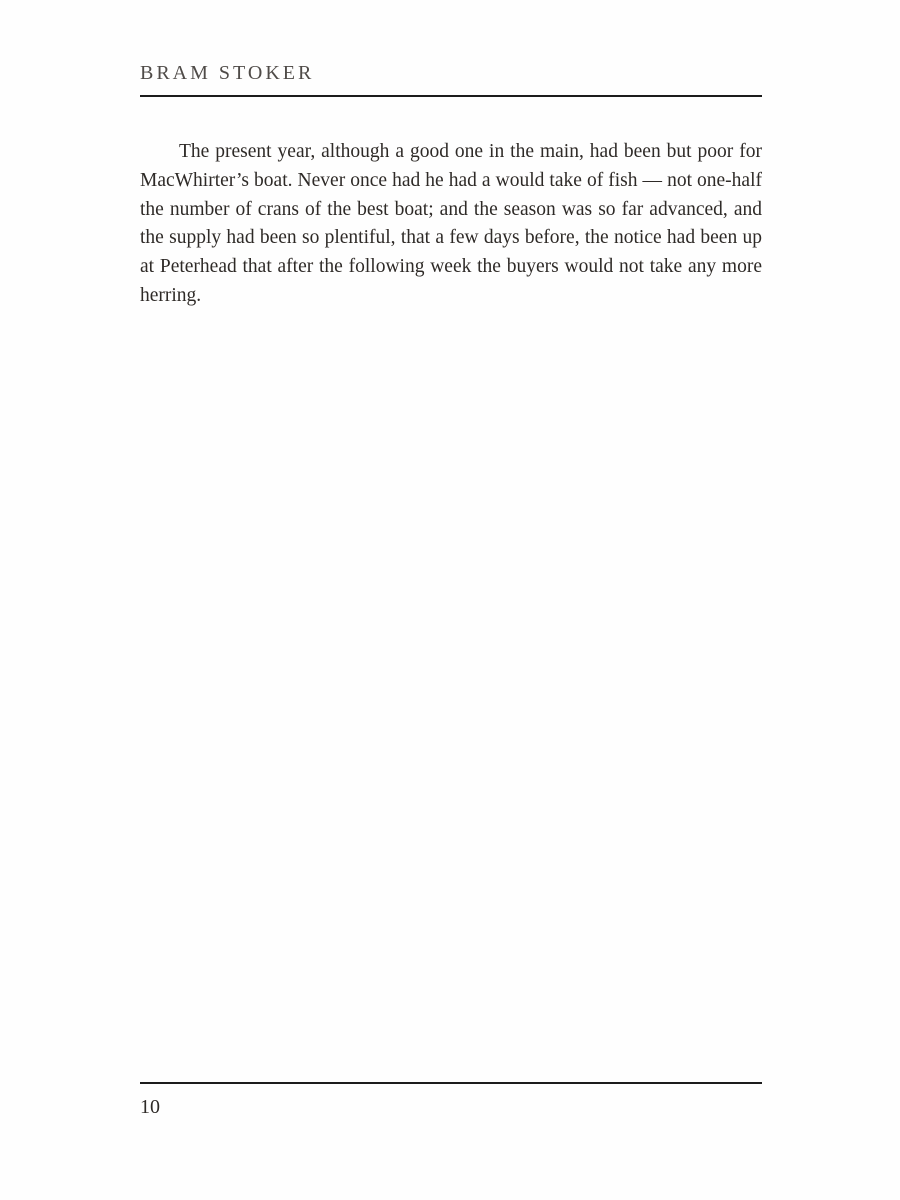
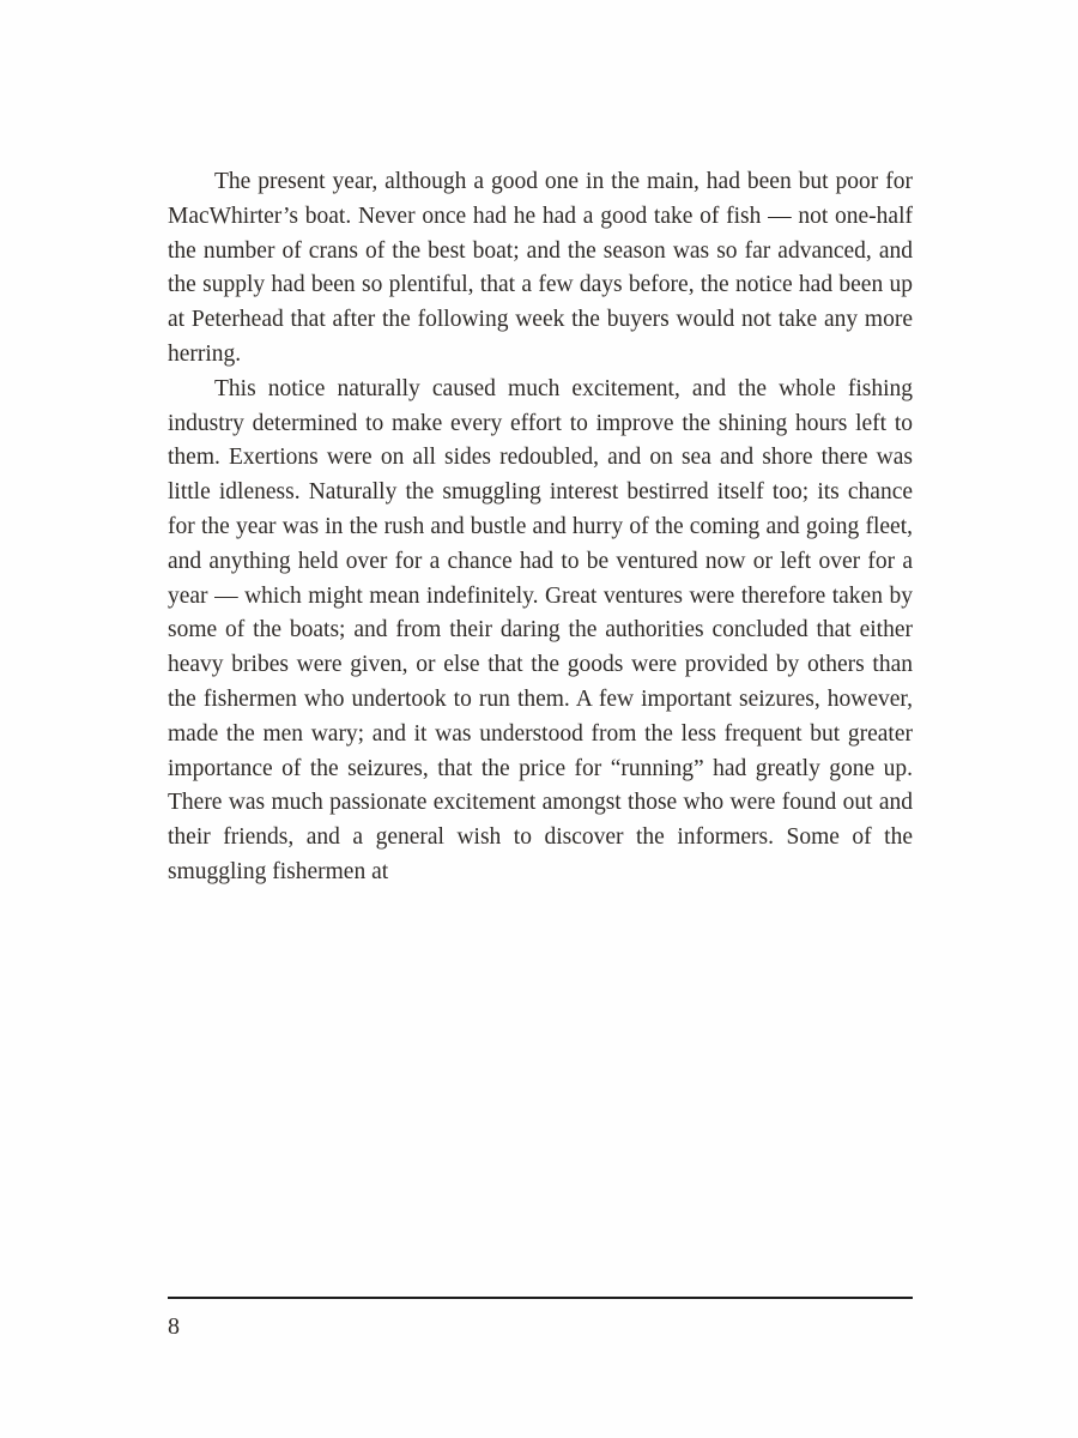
- BRAM STOKER
- The present year, although a good one in the main, had been but poor for MacWhirter’s boat. Never once had he had a would take of fish — not one-half the number of crans of the best boat; and the season was so far advanced, and the supply had been so plentiful, that a few days before, the notice had been up at Peterhead that after the following week the buyers would not take any more herring.
+ The present year, although a good one in the main, had been but poor for MacWhirter’s boat. Never once had he had a good take of fish — not one-half the number of crans of the best boat; and the season was so far advanced, and the supply had been so plentiful, that a few days before, the notice had been up at Peterhead that after the following week the buyers would not take any more herring.
+ This notice naturally caused much excitement, and the whole fishing industry determined to make every effort to improve the shining hours left to them. Exertions were on all sides redoubled, and on sea and shore there was little idleness. Naturally the smuggling interest bestirred itself too; its chance for the year was in the rush and bustle and hurry of the coming and going fleet, and anything held over for a chance had to be ventured now or left over for a year — which might mean indefinitely. Great ventures were therefore taken by some of the boats; and from their daring the authorities concluded that either heavy bribes were given, or else that the goods were provided by others than the fishermen who undertook to run them. A few important seizures, however, made the men wary; and it was understood from the less frequent but greater importance of the seizures, that the price for “running” had greatly gone up. There was much passionate excitement amongst those who were found out and their friends, and a general wish to discover the informers. Some of the smuggling fishermen at
- 10
+ 8
